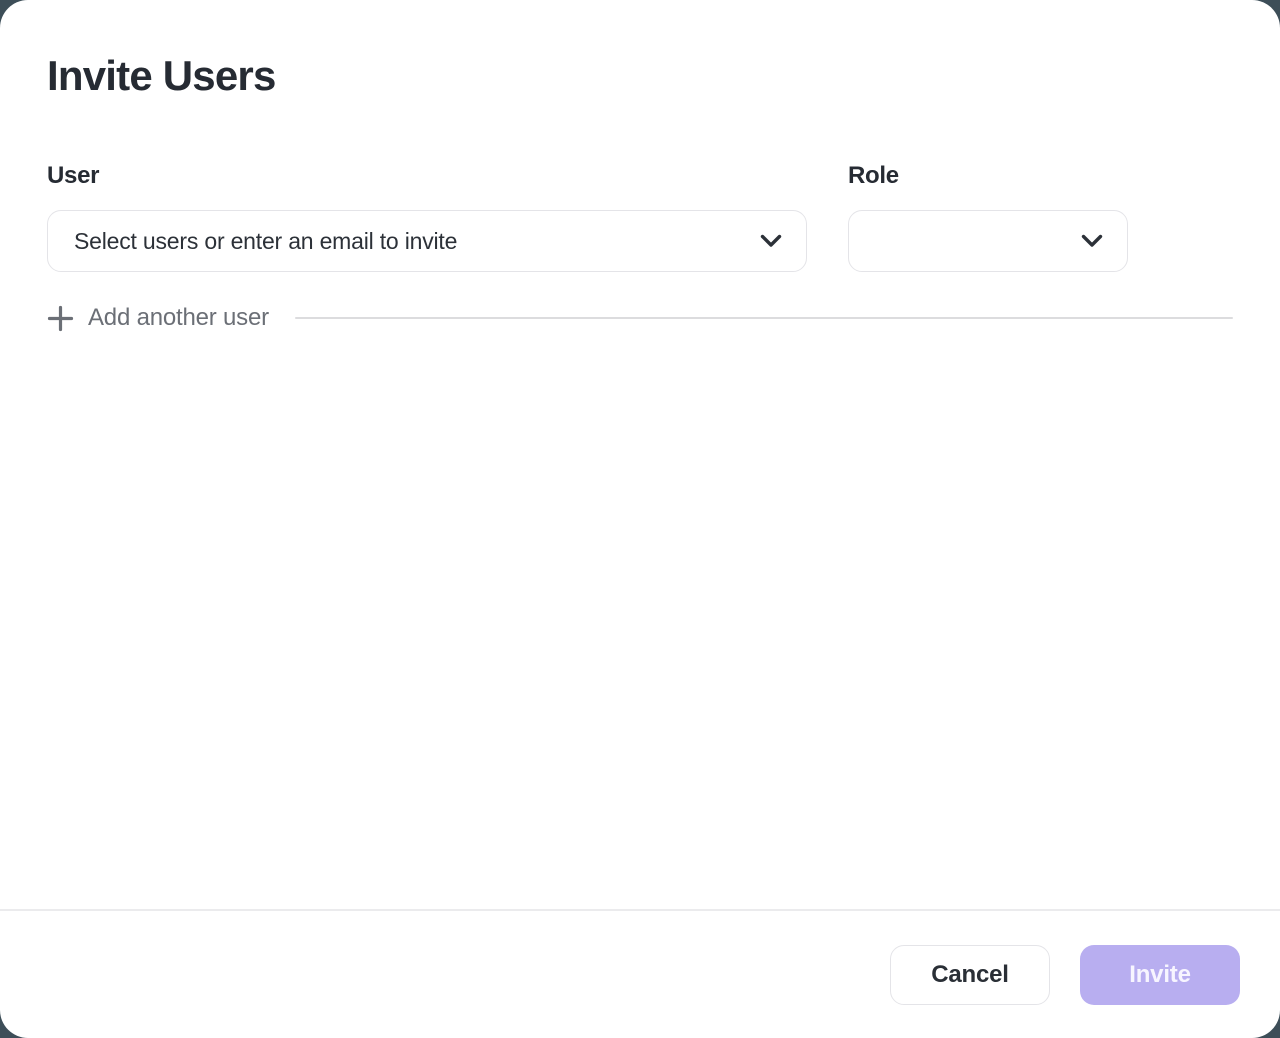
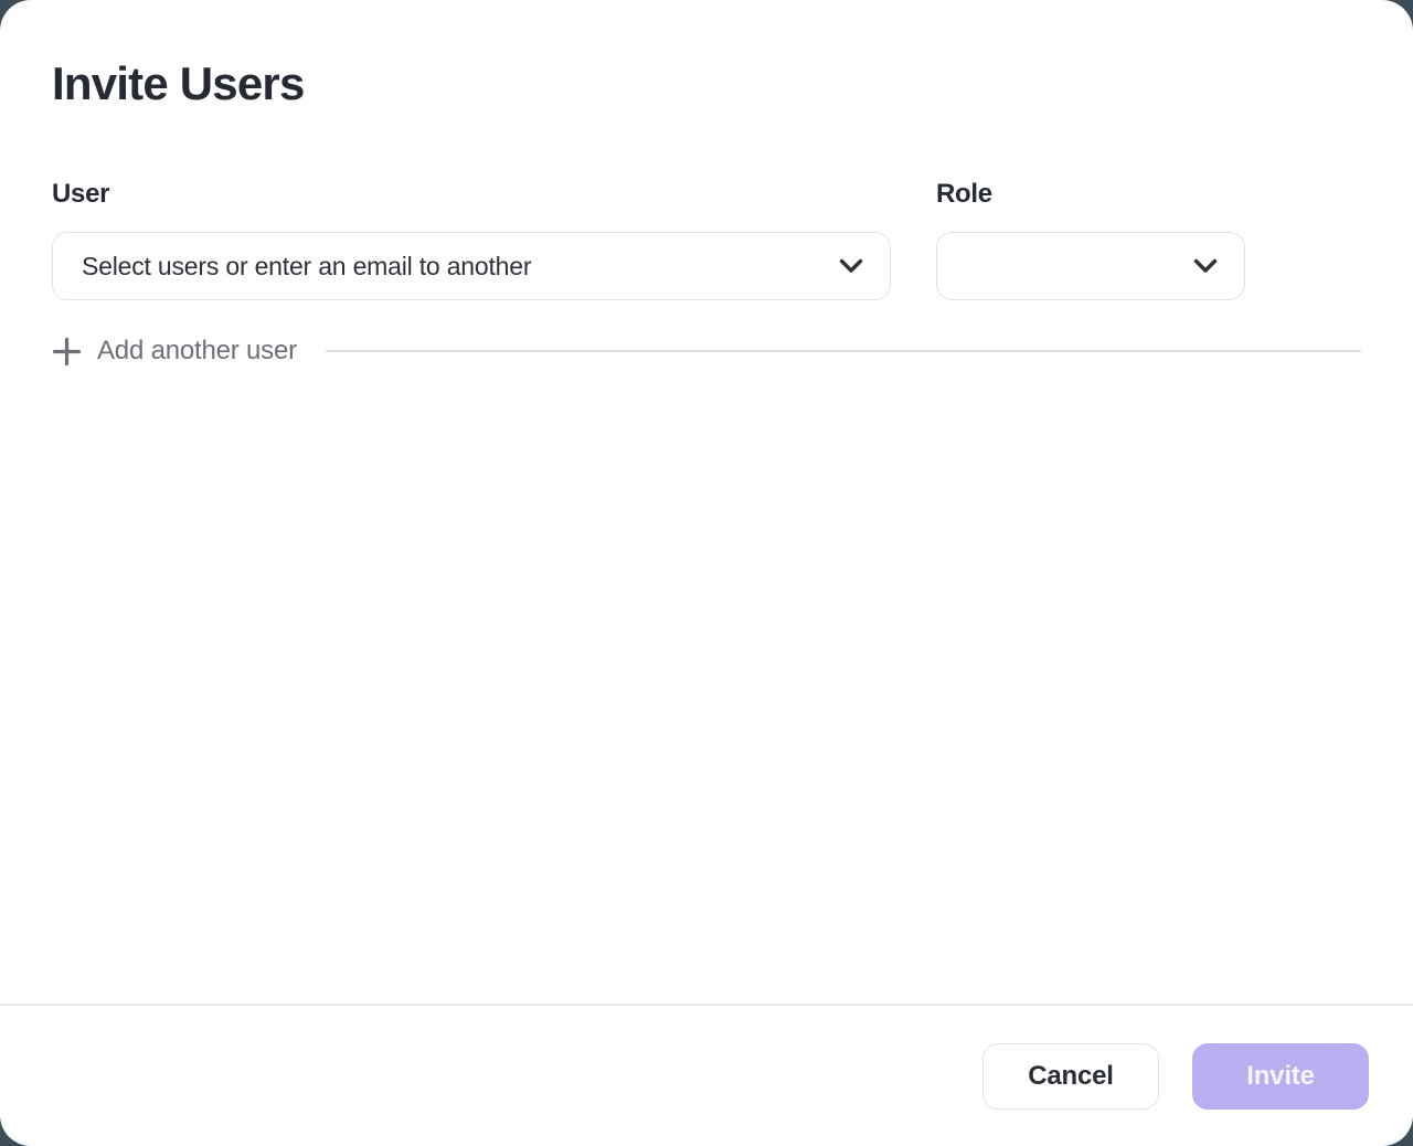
  Invite Users
  User
- Select users or enter an email to invite
+ Select users or enter an email to another
  Role
  Add another user
  Cancel
  Invite
